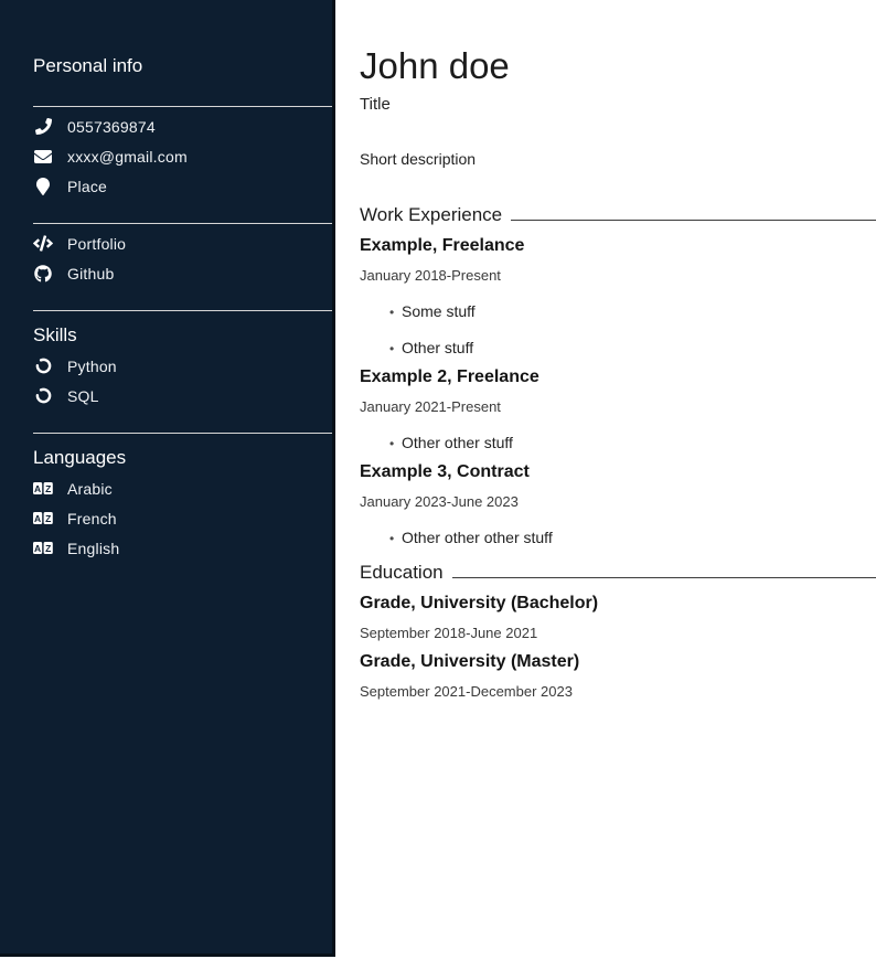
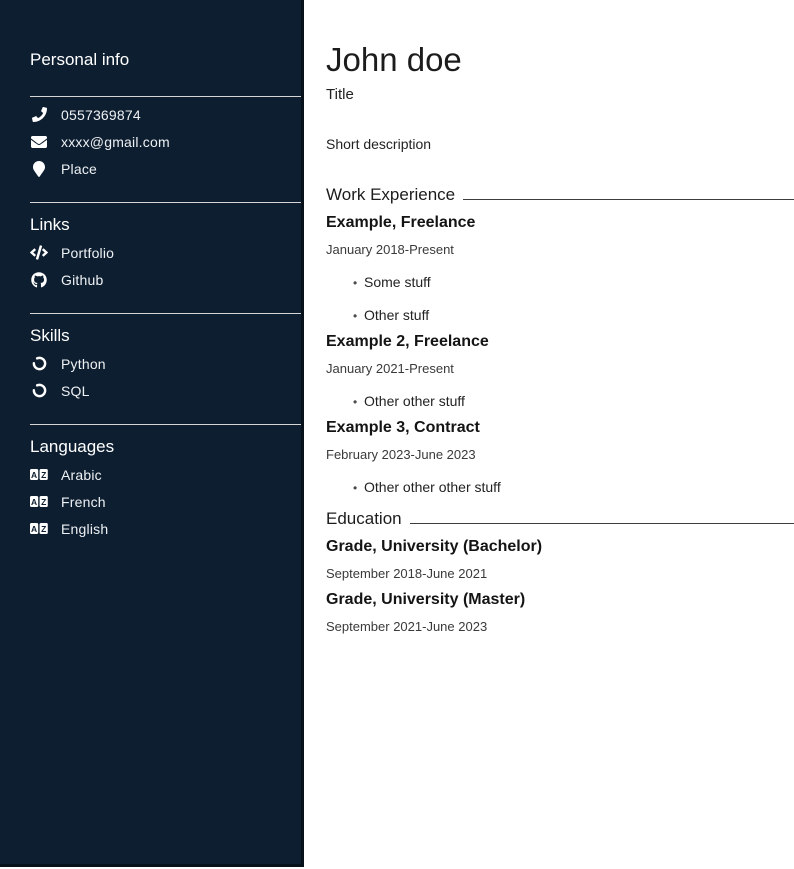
  Personal info
  0557369874
  xxxx@gmail.com
  Place
+ Links
  Portfolio
  Github
  Skills
  Python
  SQL
  Languages
  A
  Z
  Arabic
  A
  Z
  French
  A
  Z
  English
  John doe
  Title
  Short description
  Work Experience
  Example, Freelance
  January 2018-Present
  Some stuff
  Other stuff
  Example 2, Freelance
  January 2021-Present
  Other other stuff
  Example 3, Contract
- January 2023-June 2023
+ February 2023-June 2023
  Other other other stuff
  Education
  Grade, University (Bachelor)
  September 2018-June 2021
  Grade, University (Master)
- September 2021-December 2023
+ September 2021-June 2023
